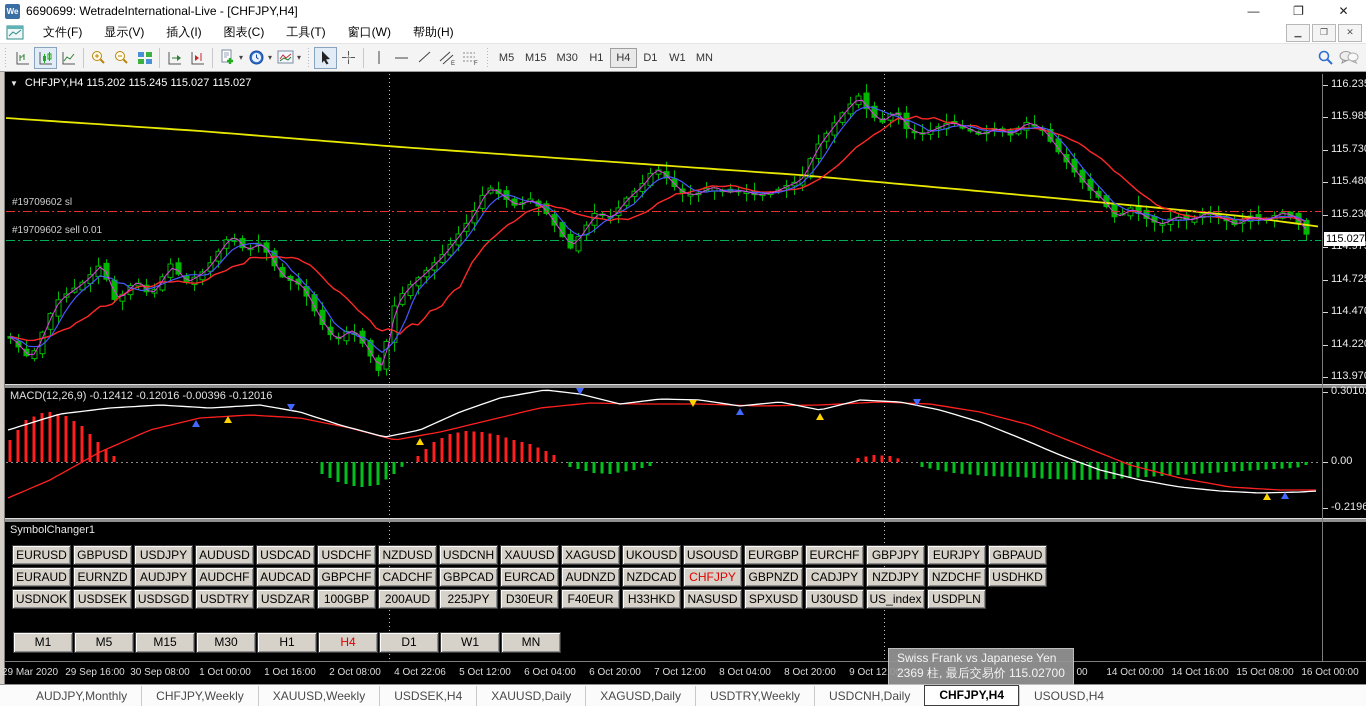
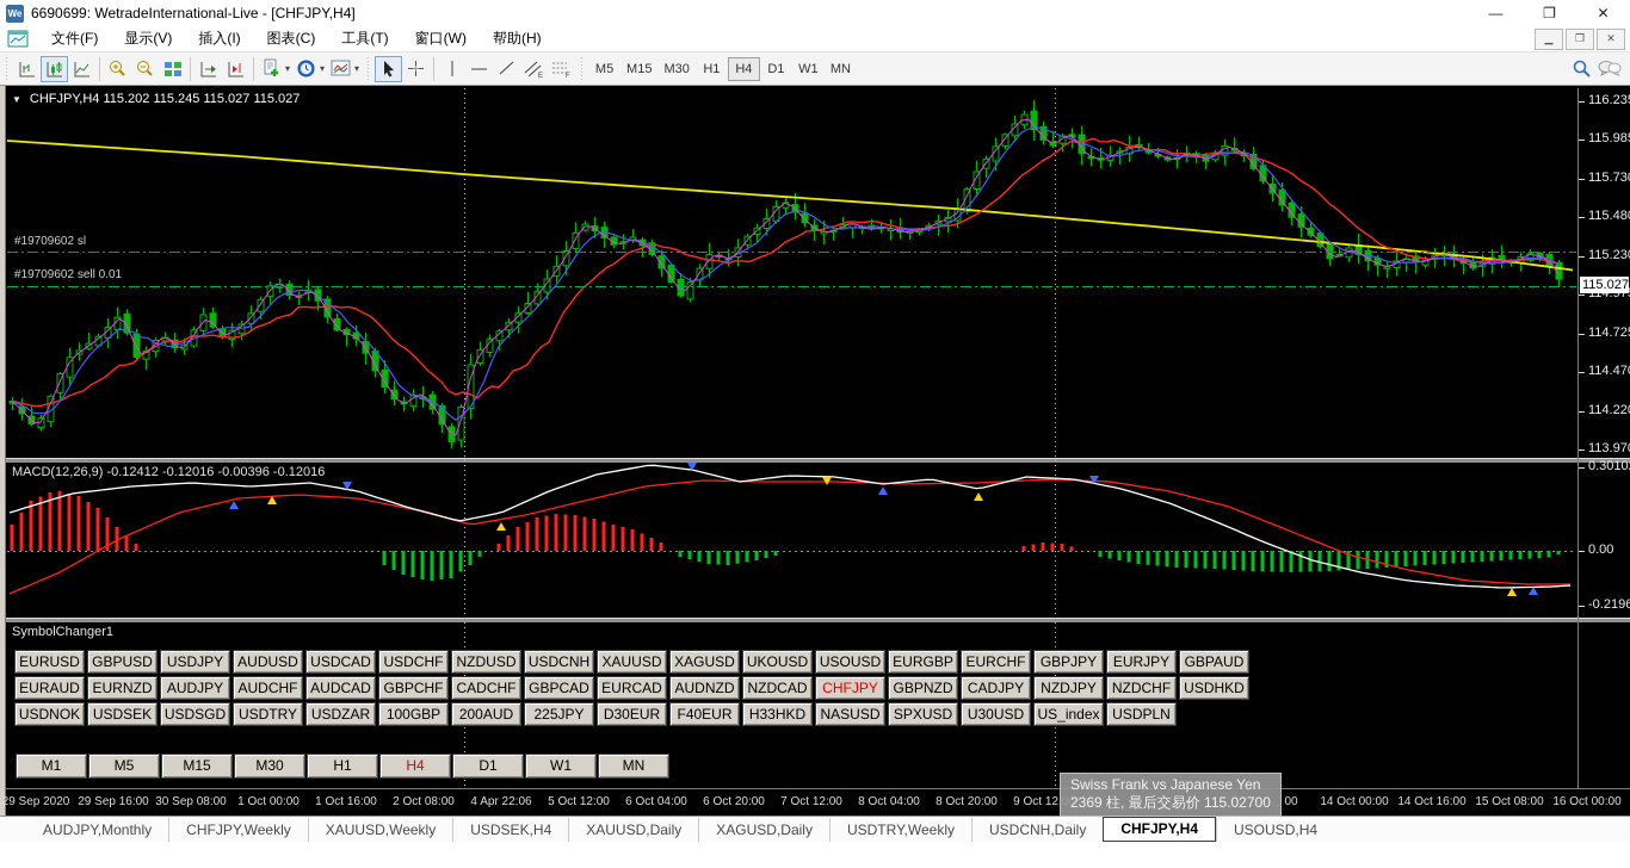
  We
  6690699: WetradeInternational-Live - [CHFJPY,H4]
  —
  ❐
  ✕
  文件(F) 显示(V) 插入(I) 图表(C) 工具(T) 窗口(W) 帮助(H)
  ▁
  ❐
  ✕
  ▾
  ▾
  ▾
  M5
  M15
  M30
  H1
  H4
  D1
  W1
  MN
  ▼ CHFJPY,H4 115.202 115.245 115.027 115.027
  MACD(12,26,9) -0.12412 -0.12016 -0.00396 -0.12016
  #19709602 sl
  #19709602 sell 0.01
  116.23
  115.98
  115.73
  115.48
  115.23
  114.97
  114.72
  114.47
  114.22
  113.97
  115.027
  0.3010
  0.00
  -0.2196
  SymbolChanger1
  EURUSD GBPUSD USDJPY AUDUSD USDCAD USDCHF NZDUSD USDCNH XAUUSD XAGUSD UKOUSD USOUSD EURGBP EURCHF GBPJPY EURJPY GBPAUD
  EURAUD EURNZD AUDJPY AUDCHF AUDCAD GBPCHF CADCHF GBPCAD EURCAD AUDNZD NZDCAD CHFJPY GBPNZD CADJPY NZDJPY NZDCHF USDHKD
  USDNOK USDSEK USDSGD USDTRY USDZAR 100GBP 200AUD 225JPY D30EUR F40EUR H33HKD NASUSD SPXUSD U30USD US_index USDPLN
  M1 M5 M15 M30 H1 H4 D1 W1 MN
- 29 Mar 2020
+ 29 Sep 2020
  29 Sep 16:00
  30 Sep 08:00
  1 Oct 00:00
  1 Oct 16:00
  2 Oct 08:00
- 4 Oct 22:06
+ 4 Apr 22:06
  5 Oct 12:00
  6 Oct 04:00
  6 Oct 20:00
  7 Oct 12:00
  8 Oct 04:00
  8 Oct 20:00
  00
  14 Oct 00:00
  14 Oct 16:00
  15 Oct 08:00
  16 Oct 00:00
  Swiss Frank vs Japanese Yen
  2369 柱, 最后交易价 115.02700
  AUDJPY,Monthly
  CHFJPY,Weekly
  XAUUSD,Weekly
  USDSEK,H4
  XAUUSD,Daily
  XAGUSD,Daily
  USDTRY,Weekly
  USDCNH,Daily
  CHFJPY,H4
  USOUSD,H4
